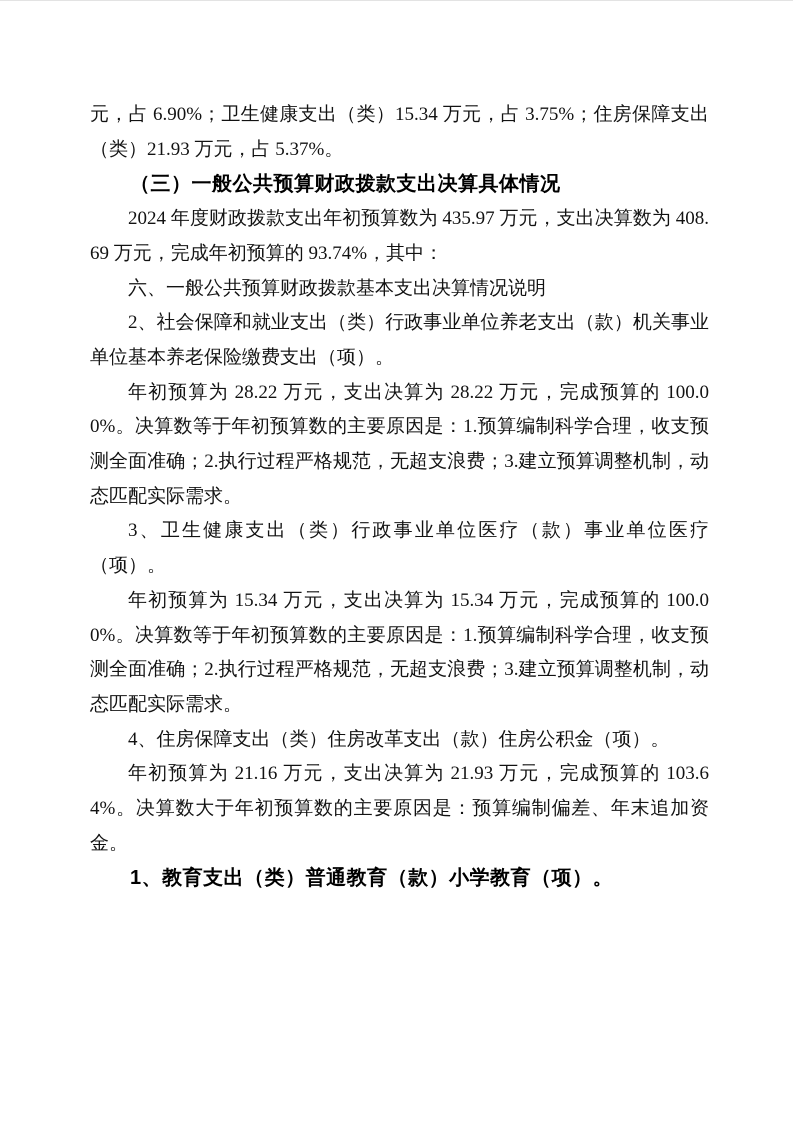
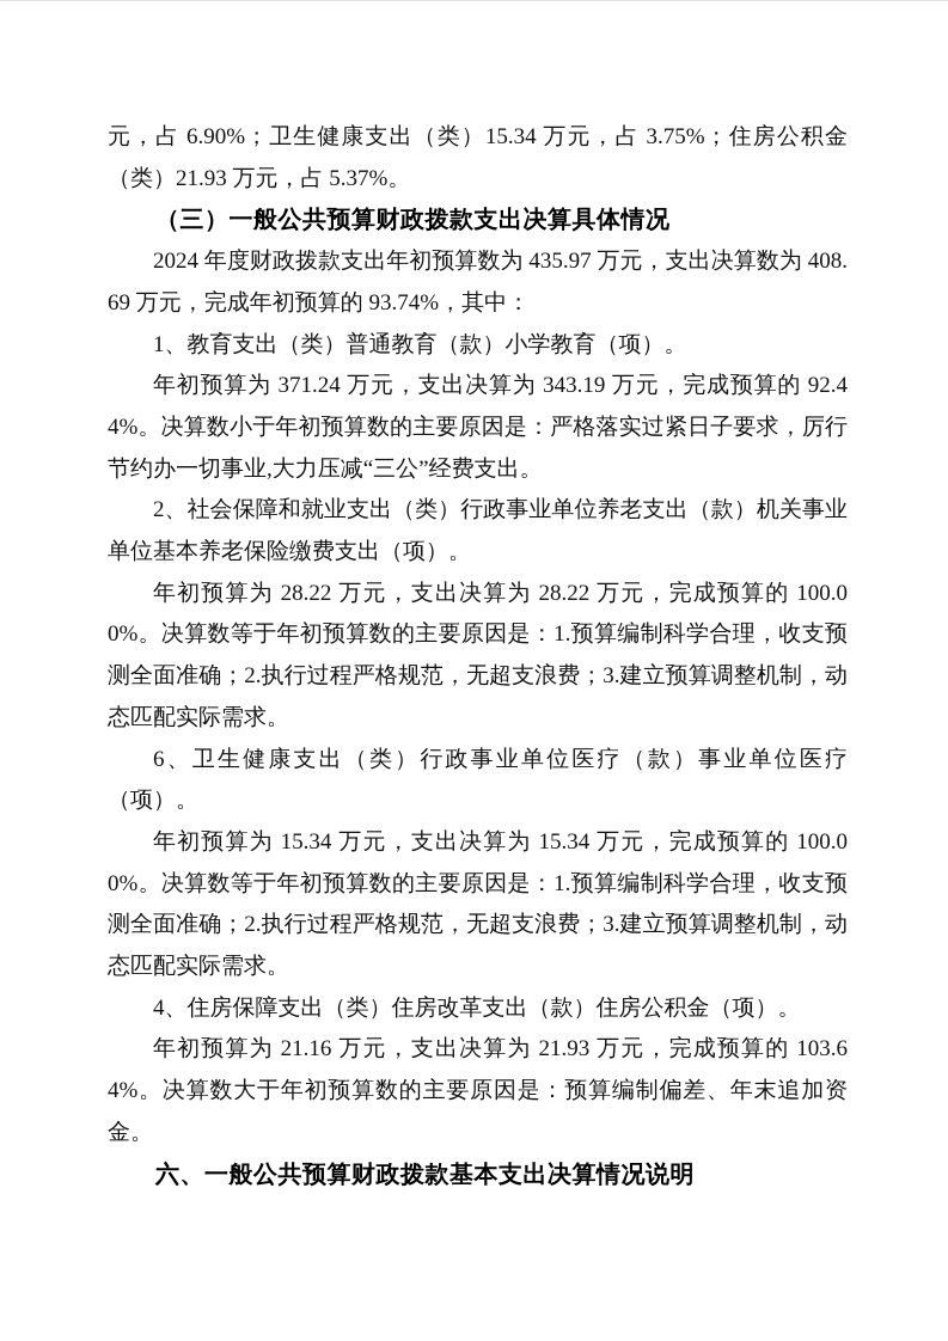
- 元，占 6.90%；卫生健康支出（类）15.34 万元，占 3.75%；住房保障支出（类）21.93 万元，占 5.37%。
+ 元，占 6.90%；卫生健康支出（类）15.34 万元，占 3.75%；住房公积金（类）21.93 万元，占 5.37%。
  （三）一般公共预算财政拨款支出决算具体情况
  2024 年度财政拨款支出年初预算数为 435.97 万元，支出决算数为 408.69 万元，完成年初预算的 93.74%，其中：
- 六、一般公共预算财政拨款基本支出决算情况说明
+ 1、教育支出（类）普通教育（款）小学教育（项）。
+ 年初预算为 371.24 万元，支出决算为 343.19 万元，完成预算的 92.44%。决算数小于年初预算数的主要原因是：严格落实过紧日子要求，厉行节约办一切事业,大力压减“三公”经费支出。
  2、社会保障和就业支出（类）行政事业单位养老支出（款）机关事业单位基本养老保险缴费支出（项）。
  年初预算为 28.22 万元，支出决算为 28.22 万元，完成预算的 100.00%。决算数等于年初预算数的主要原因是：1.预算编制科学合理，收支预测全面准确；2.执行过程严格规范，无超支浪费；3.建立预算调整机制，动态匹配实际需求。
- 3、卫生健康支出（类）行政事业单位医疗（款）事业单位医疗（项）。
+ 6、卫生健康支出（类）行政事业单位医疗（款）事业单位医疗（项）。
  年初预算为 15.34 万元，支出决算为 15.34 万元，完成预算的 100.00%。决算数等于年初预算数的主要原因是：1.预算编制科学合理，收支预测全面准确；2.执行过程严格规范，无超支浪费；3.建立预算调整机制，动态匹配实际需求。
  4、住房保障支出（类）住房改革支出（款）住房公积金（项）。
  年初预算为 21.16 万元，支出决算为 21.93 万元，完成预算的 103.64%。决算数大于年初预算数的主要原因是：预算编制偏差、年末追加资金。
- 1、教育支出（类）普通教育（款）小学教育（项）。
+ 六、一般公共预算财政拨款基本支出决算情况说明
